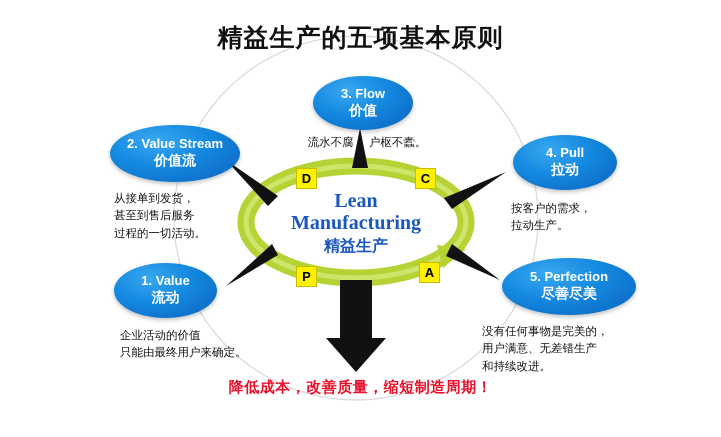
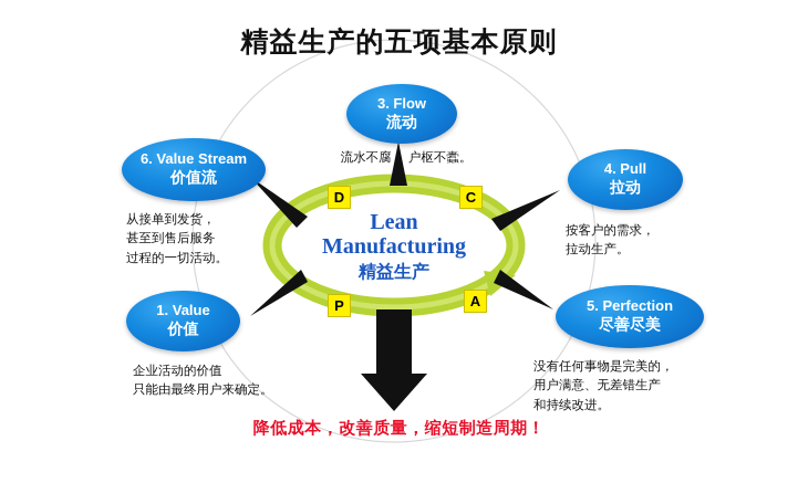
  精益生产的五项基本原则
  3. Flow
- 价值
+ 流动
- 2. Value Stream
+ 6. Value Stream
  价值流
  4. Pull
  拉动
  1. Value
- 流动
+ 价值
  5. Perfection
  尽善尽美
  Lean
  Manufacturing
  精益生产
  D
  C
  P
  A
  流水不腐， 户枢不蠹。
  从接单到发货，
  甚至到售后服务
  过程的一切活动。
  按客户的需求，
  拉动生产。
  企业活动的价值
  只能由最终用户来确定。
  没有任何事物是完美的，
  用户满意、无差错生产
  和持续改进。
  降低成本，改善质量，缩短制造周期！
